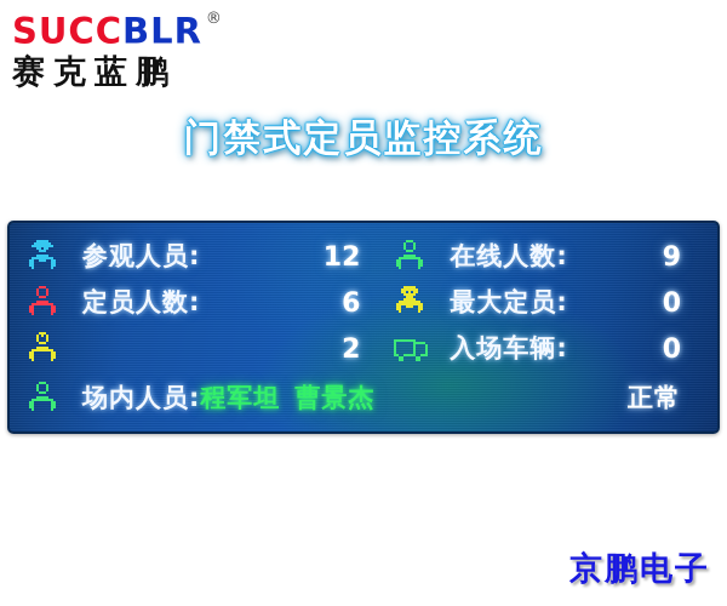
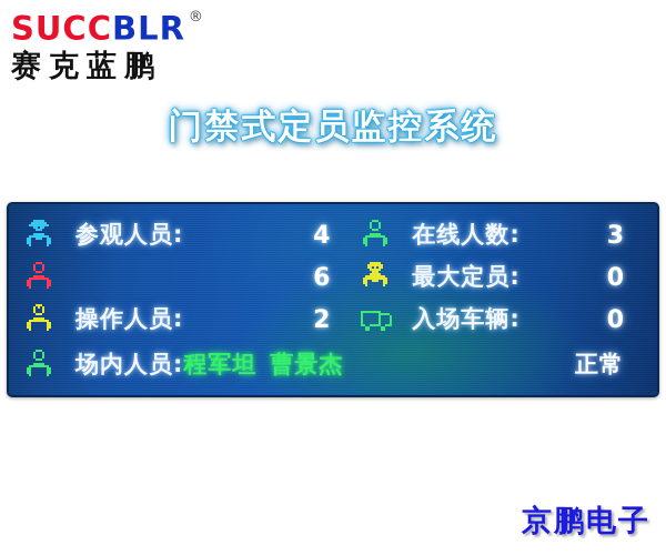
  SUCCBLR ®
  赛克蓝鹏
  门禁式定员监控系统
  参观人员:
- 12
+ 4
  在线人数:
- 9
+ 3
- 定员人数:
  6
  最大定员:
  0
+ 操作人员:
  2
  入场车辆:
  0
  场内人员:
  程军坦 曹景杰
  正常
  京鹏电子
